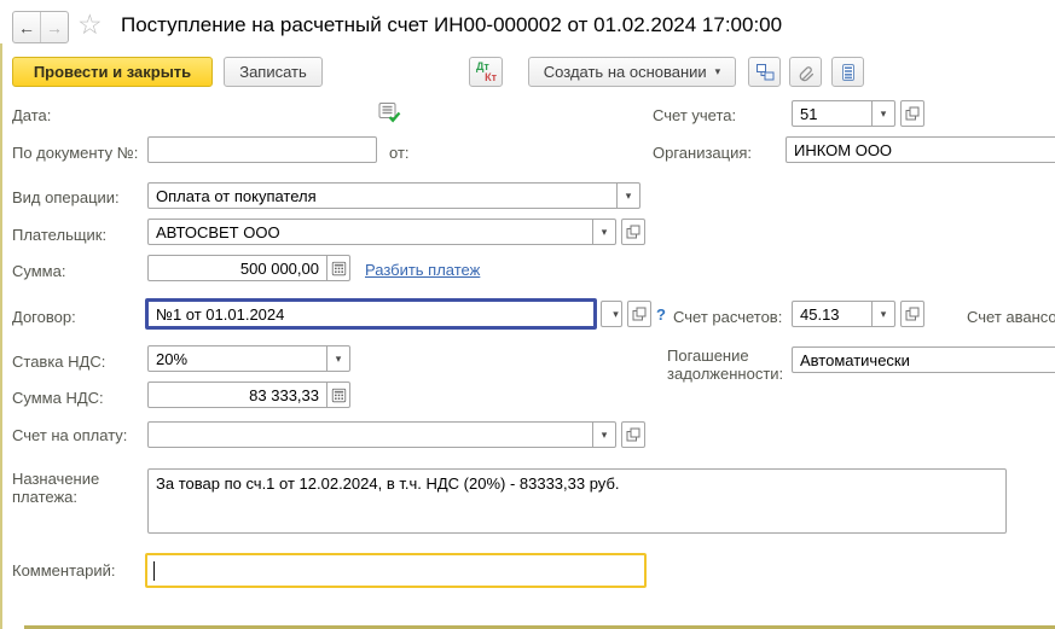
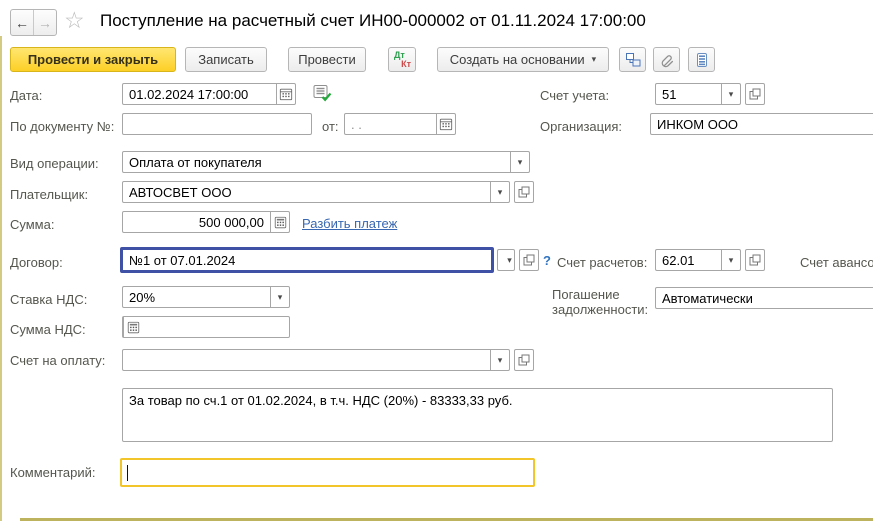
  ←
  →
  ☆
- Поступление на расчетный счет ИН00-000002 от 01.02.2024 17:00:00
+ Поступление на расчетный счет ИН00-000002 от 01.11.2024 17:00:00
  Провести и закрыть
  Записать
+ Провести
  Дт
  Кт
  Создать на основании
  ▾
  Дата:
+ 01.02.2024 17:00:00
  Счет учета:
  51
  ▾
  По документу №:
  от:
+ . .
  Организация:
  ИНКОМ ООО
  Вид операции:
  Оплата от покупателя
  ▾
  Плательщик:
  АВТОСВЕТ ООО
  ▾
  Сумма:
  500 000,00
  Разбить платеж
  Договор:
- №1 от 01.01.2024
+ №1 от 07.01.2024
  ▾
  ?
  Счет расчетов:
- 45.13
+ 62.01
  ▾
  Счет авансо
  Ставка НДС:
  20%
  ▾
  Погашение задолженности:
  Автоматически
  Сумма НДС:
- 83 333,33
  Счет на оплату:
  ▾
- Назначение платежа:
- За товар по сч.1 от 12.02.2024, в т.ч. НДС (20%) - 83333,33 руб.
+ За товар по сч.1 от 01.02.2024, в т.ч. НДС (20%) - 83333,33 руб.
  Комментарий:
